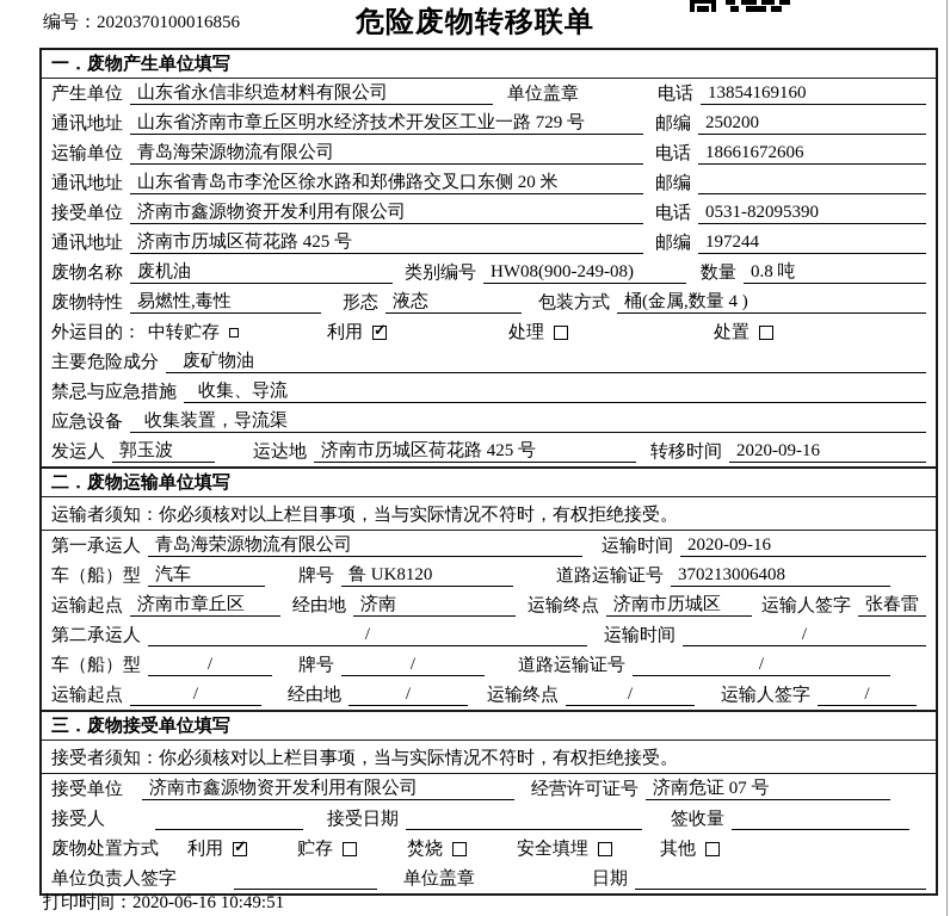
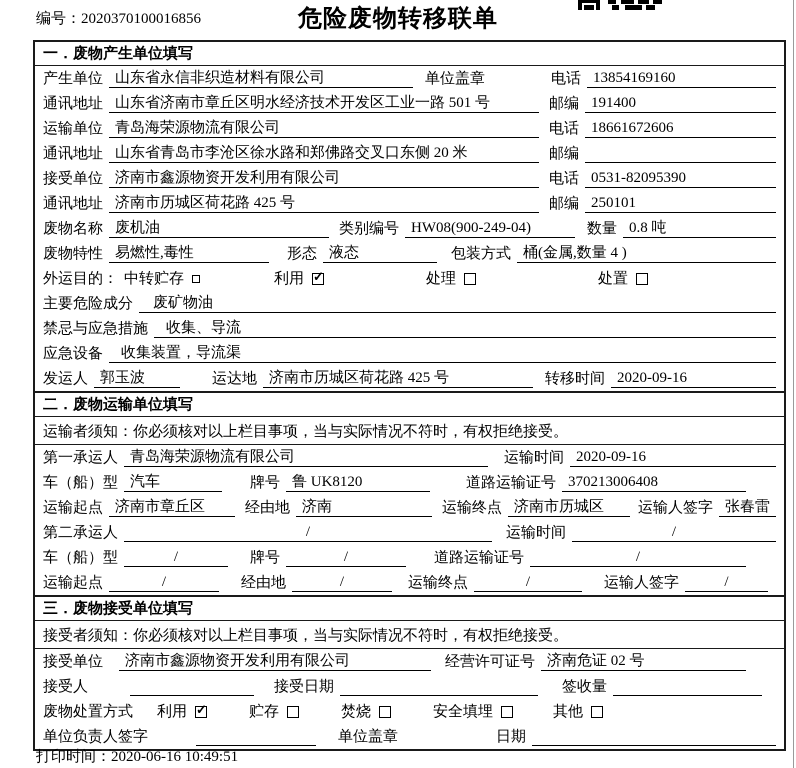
  编号：2020370100016856
  危险废物转移联单
  一．废物产生单位填写
  产生单位
  山东省永信非织造材料有限公司
  单位盖章
  电话
  13854169160
  通讯地址
- 山东省济南市章丘区明水经济技术开发区工业一路 729 号
+ 山东省济南市章丘区明水经济技术开发区工业一路 501 号
  邮编
- 250200
+ 191400
  运输单位
  青岛海荣源物流有限公司
  电话
  18661672606
  通讯地址
  山东省青岛市李沧区徐水路和郑佛路交叉口东侧 20 米
  邮编
  接受单位
  济南市鑫源物资开发利用有限公司
  电话
  0531-82095390
  通讯地址
  济南市历城区荷花路 425 号
  邮编
- 197244
+ 250101
  废物名称
  废机油
  类别编号
- HW08(900-249-08)
+ HW08(900-249-04)
  数量
  0.8 吨
  废物特性
  易燃性,毒性
  形态
  液态
  包装方式
  桶(金属,数量 4 )
  外运目的：
  中转贮存
  利用
  处理
  处置
  主要危险成分
  废矿物油
  禁忌与应急措施
  收集、导流
  应急设备
  收集装置，导流渠
  发运人
  郭玉波
  运达地
  济南市历城区荷花路 425 号
  转移时间
  2020-09-16
  二．废物运输单位填写
  运输者须知：你必须核对以上栏目事项，当与实际情况不符时，有权拒绝接受。
  第一承运人
  青岛海荣源物流有限公司
  运输时间
  2020-09-16
  车（船）型
  汽车
  牌号
  鲁 UK8120
  道路运输证号
  370213006408
  运输起点
  济南市章丘区
  经由地
  济南
  运输终点
  济南市历城区
  运输人签字
  张春雷
  第二承运人
  /
  运输时间
  /
  车（船）型
  /
  牌号
  /
  道路运输证号
  /
  运输起点
  /
  经由地
  /
  运输终点
  /
  运输人签字
  /
  三．废物接受单位填写
  接受者须知：你必须核对以上栏目事项，当与实际情况不符时，有权拒绝接受。
  接受单位
  济南市鑫源物资开发利用有限公司
  经营许可证号
- 济南危证 07 号
+ 济南危证 02 号
  接受人
  接受日期
  签收量
  废物处置方式
  利用
  贮存
  焚烧
  安全填埋
  其他
  单位负责人签字
  单位盖章
  日期
  打印时间：2020-06-16 10:49:51
